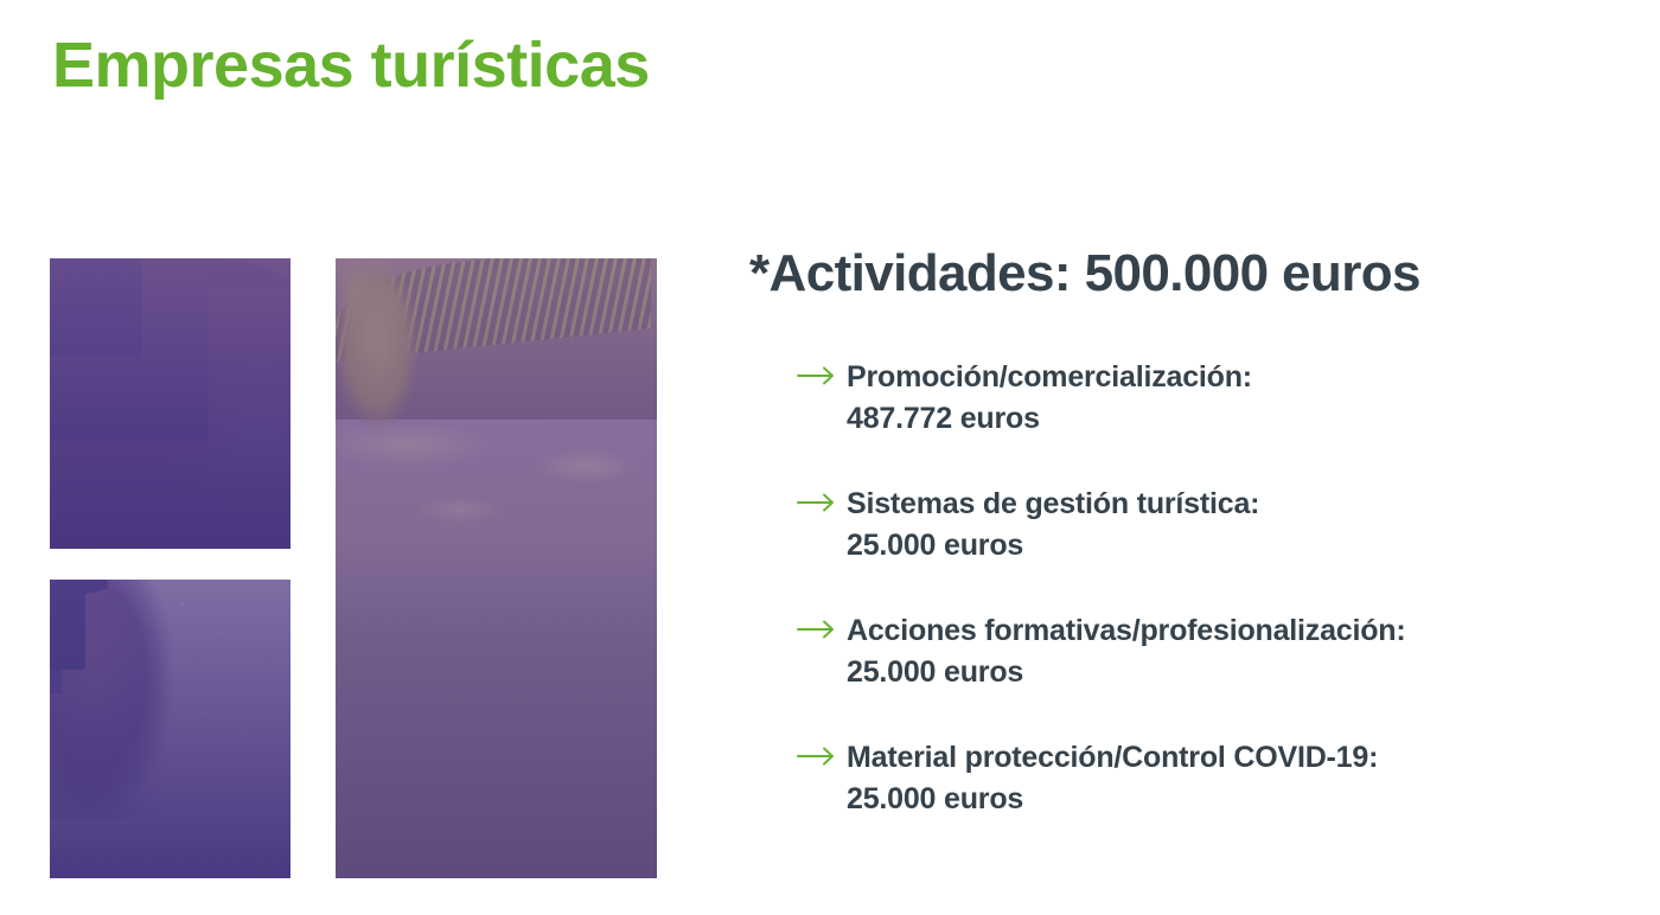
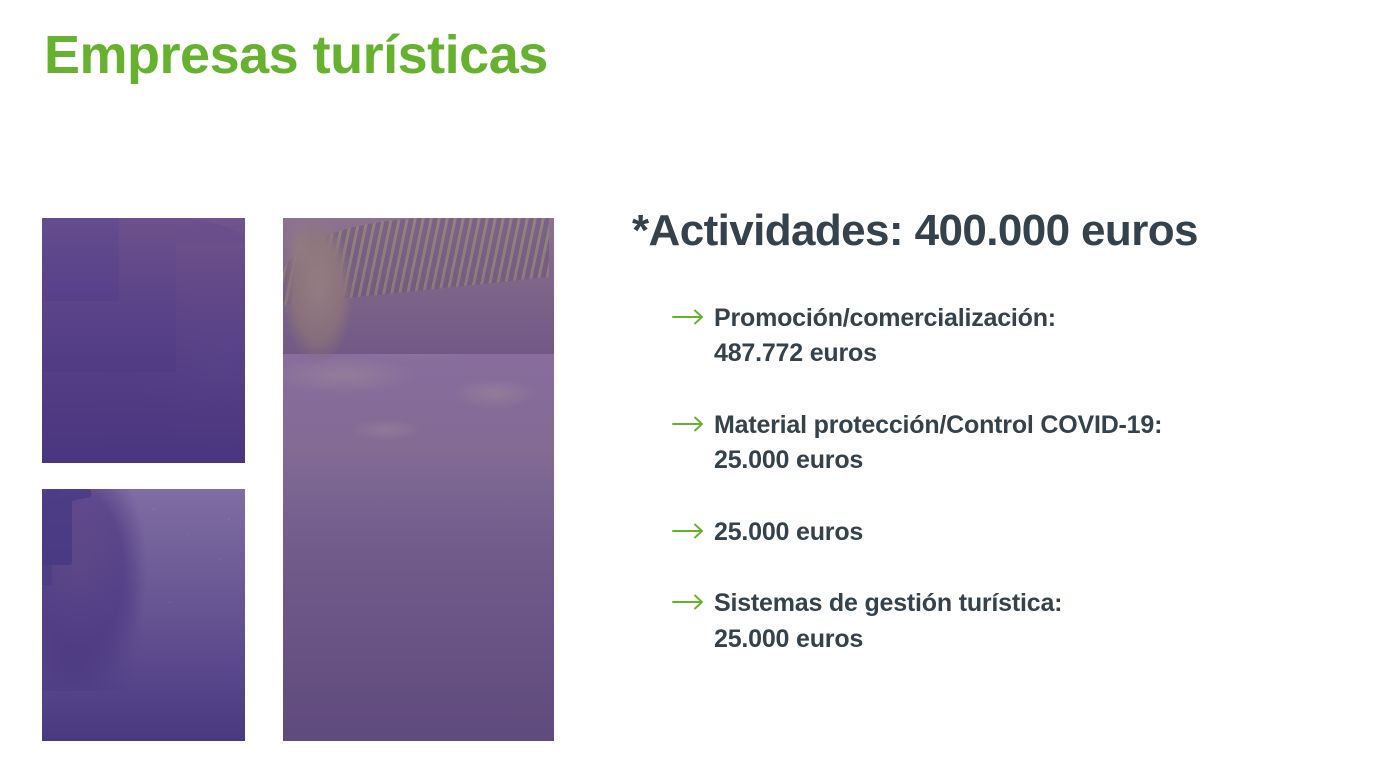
  Empresas turísticas
- *Actividades: 500.000 euros
+ *Actividades: 400.000 euros
  Promoción/comercialización:
  487.772 euros
- Sistemas de gestión turística:
+ Material protección/Control COVID-19:
  25.000 euros
- Acciones formativas/profesionalización:
  25.000 euros
- Material protección/Control COVID-19:
+ Sistemas de gestión turística:
  25.000 euros
